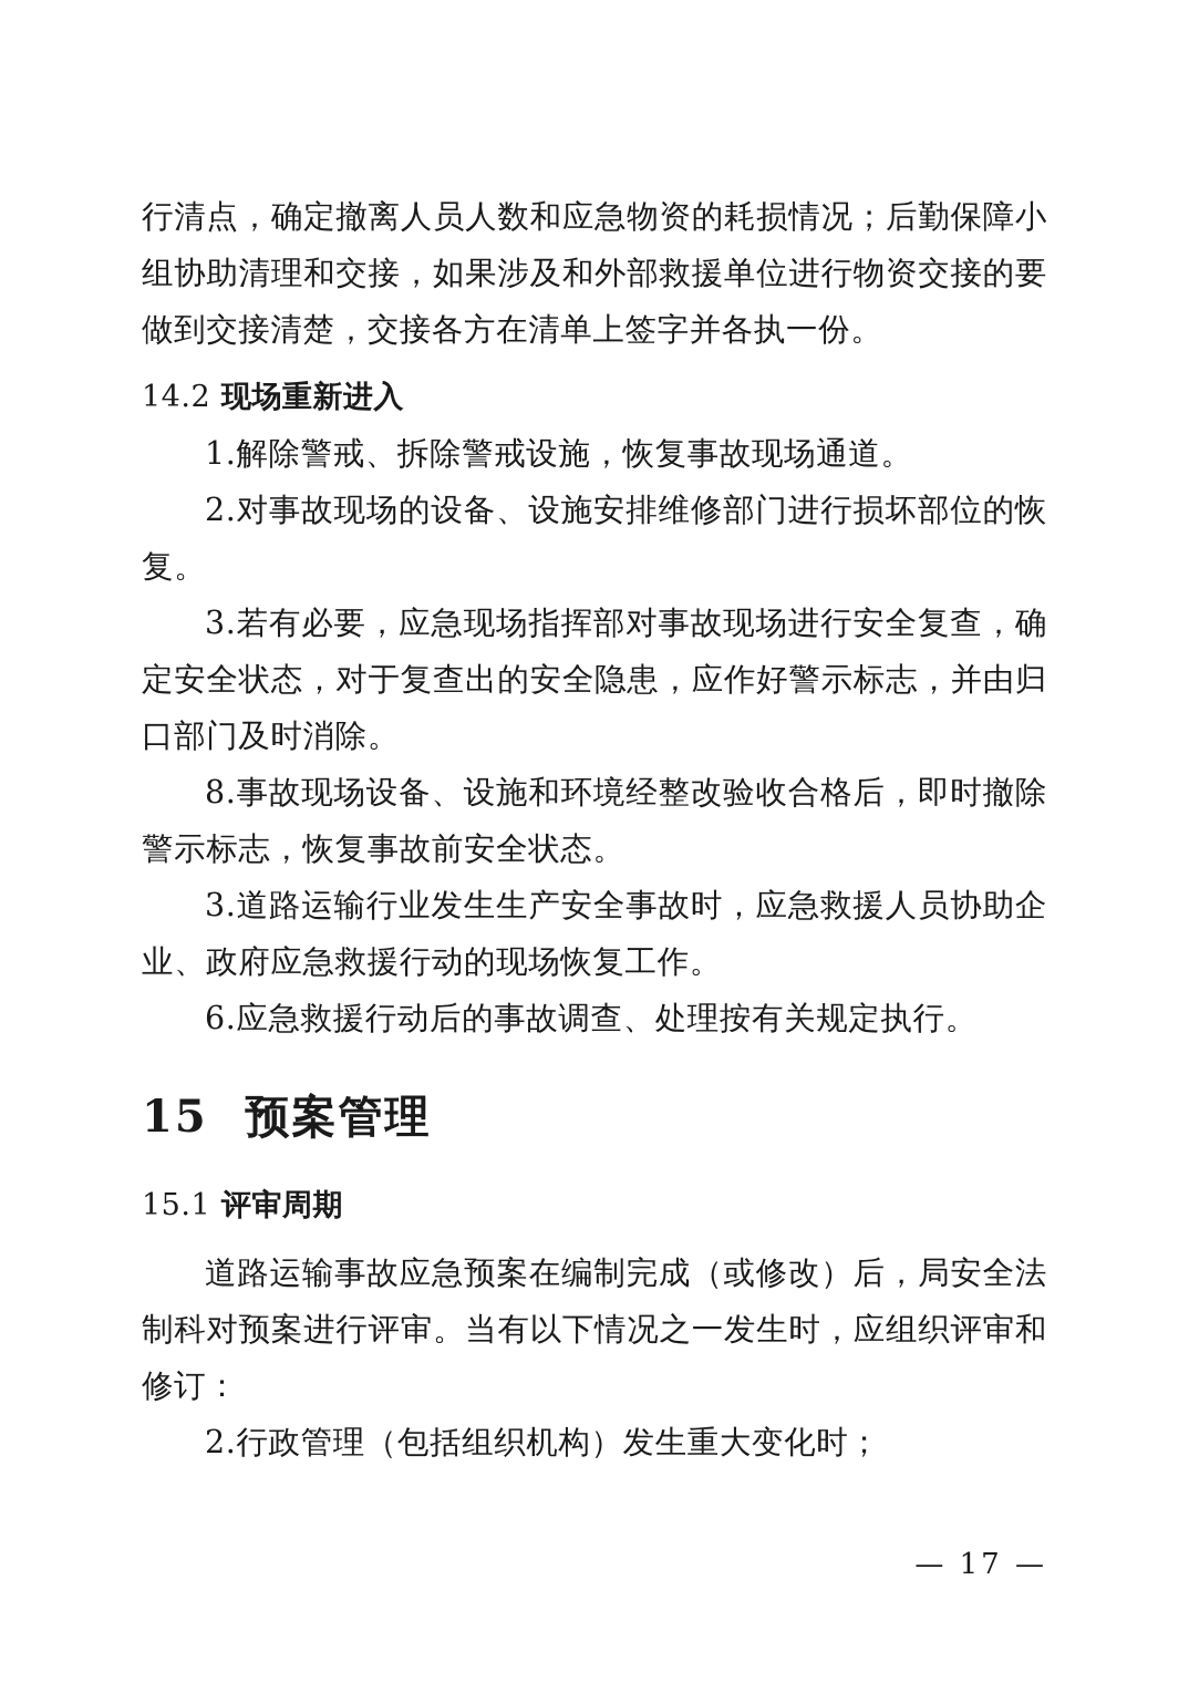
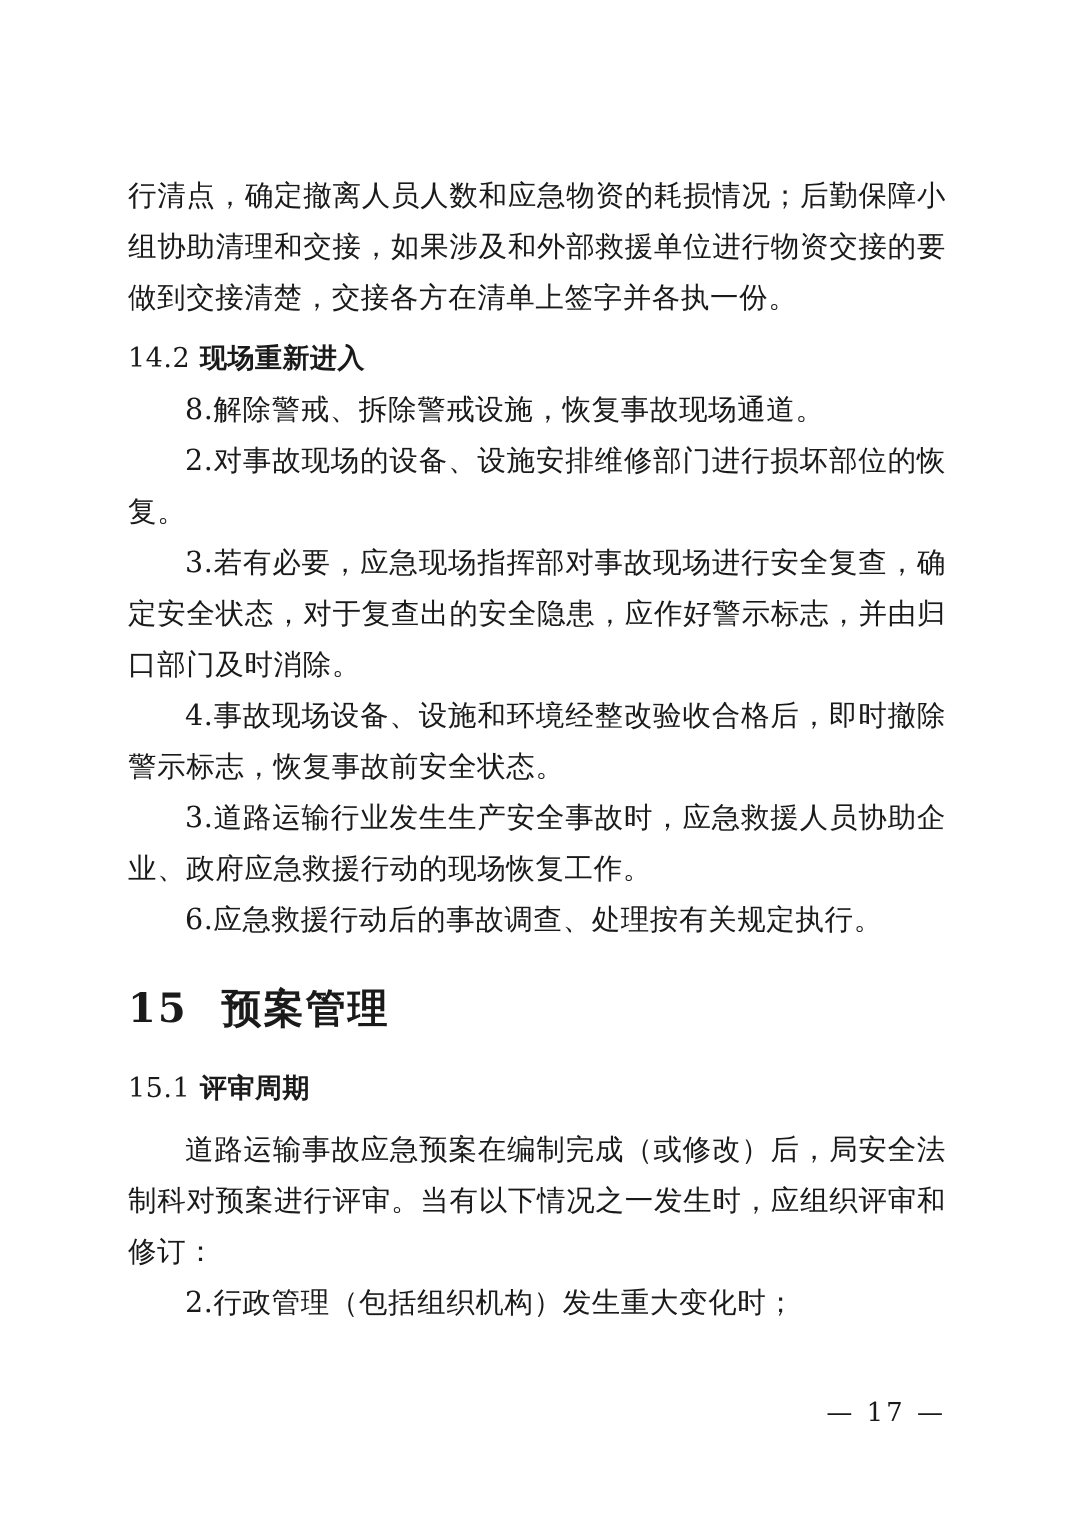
  行清点，确定撤离人员人数和应急物资的耗损情况；后勤保障小组协助清理和交接，如果涉及和外部救援单位进行物资交接的要做到交接清楚，交接各方在清单上签字并各执一份。
  14.2 现场重新进入
- 1.解除警戒、拆除警戒设施，恢复事故现场通道。
+ 8.解除警戒、拆除警戒设施，恢复事故现场通道。
  2.对事故现场的设备、设施安排维修部门进行损坏部位的恢复。
  3.若有必要，应急现场指挥部对事故现场进行安全复查，确定安全状态，对于复查出的安全隐患，应作好警示标志，并由归口部门及时消除。
- 8.事故现场设备、设施和环境经整改验收合格后，即时撤除警示标志，恢复事故前安全状态。
+ 4.事故现场设备、设施和环境经整改验收合格后，即时撤除警示标志，恢复事故前安全状态。
  3.道路运输行业发生生产安全事故时，应急救援人员协助企业、政府应急救援行动的现场恢复工作。
  6.应急救援行动后的事故调查、处理按有关规定执行。
  15 预案管理
  15.1 评审周期
  道路运输事故应急预案在编制完成（或修改）后，局安全法制科对预案进行评审。当有以下情况之一发生时，应组织评审和修订：
  2.行政管理（包括组织机构）发生重大变化时；
  — 17 —
